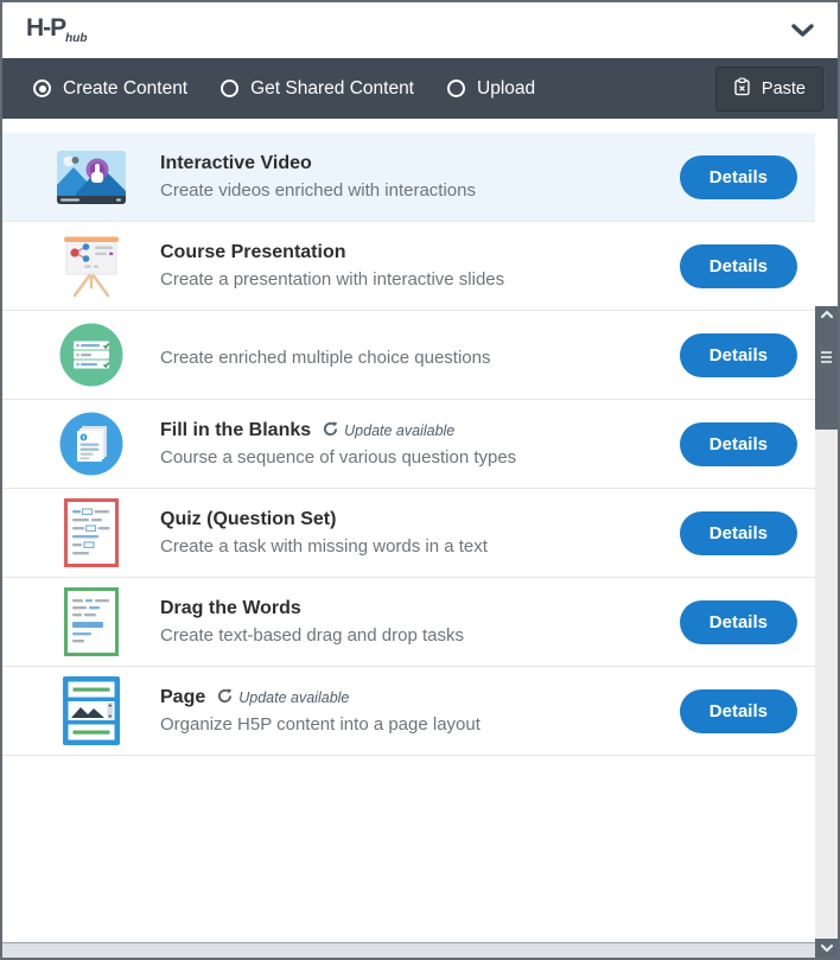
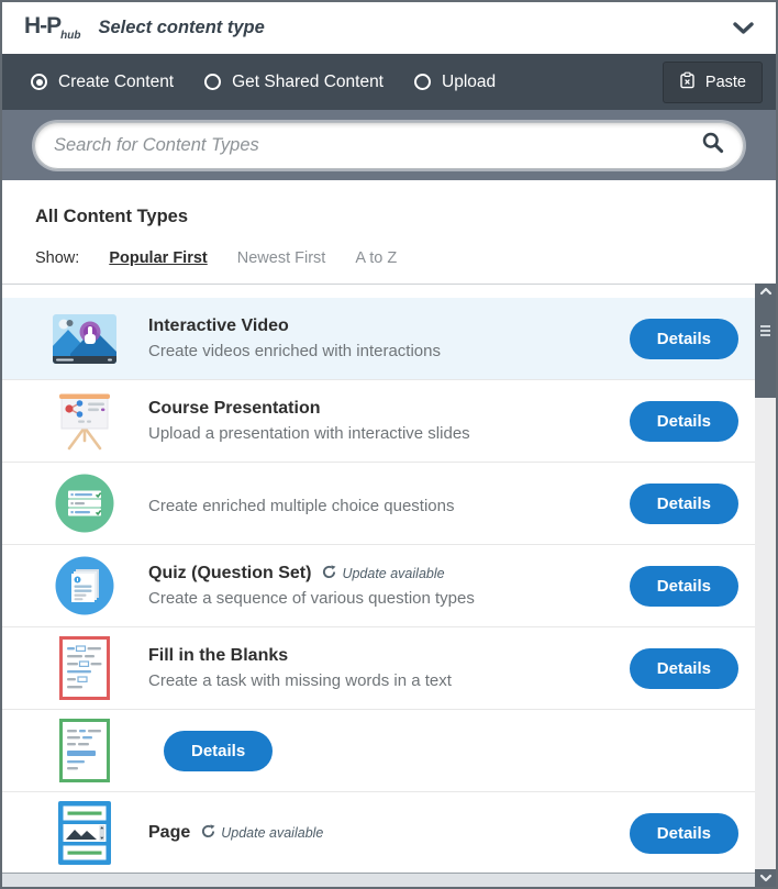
  H-Phub
+ Select content type
  Create Content
  Get Shared Content
  Upload
  Paste
+ Search for Content Types
+ All Content Types
+ Show:
+ Popular First
+ Newest First
+ A to Z
  Interactive Video
  Create videos enriched with interactions
  Details
  Course Presentation
- Create a presentation with interactive slides
+ Upload a presentation with interactive slides
  Details
  Create enriched multiple choice questions
  Details
- Fill in the Blanks
+ Quiz (Question Set)
  Update available
- Course a sequence of various question types
+ Create a sequence of various question types
  Details
- Quiz (Question Set)
+ Fill in the Blanks
  Create a task with missing words in a text
  Details
- Drag the Words
- Create text-based drag and drop tasks
  Details
  Page
  Update available
- Organize H5P content into a page layout
  Details
